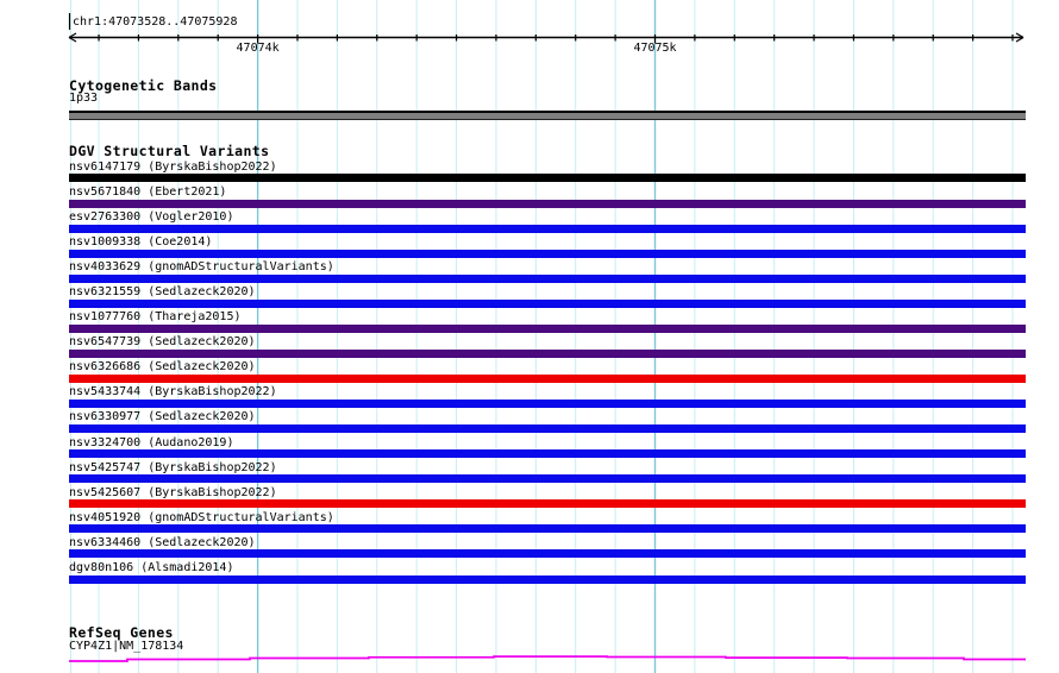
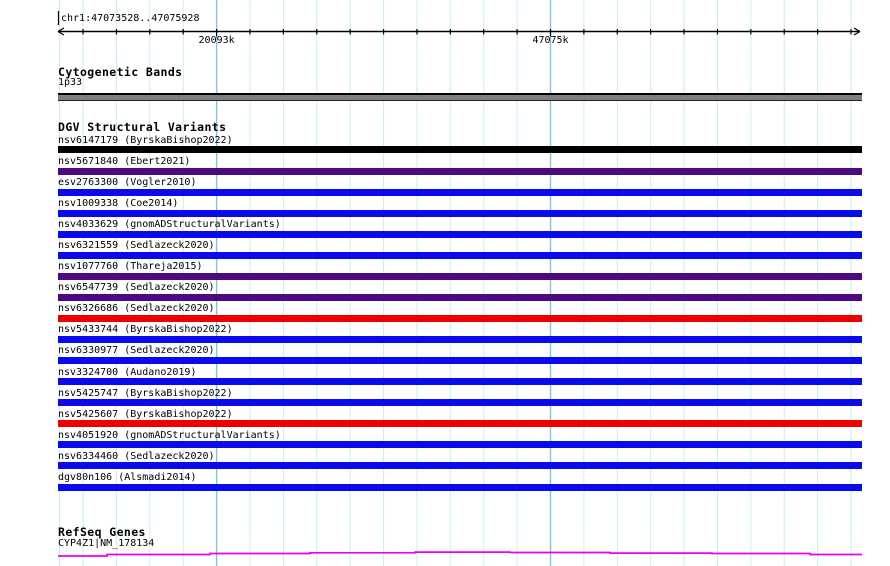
  chr1:47073528..47075928
- 47074k
+ 20093k
  47075k
  Cytogenetic Bands
  1p33
  DGV Structural Variants
  nsv6147179 (ByrskaBishop2022)
  nsv5671840 (Ebert2021)
  esv2763300 (Vogler2010)
  nsv1009338 (Coe2014)
  nsv4033629 (gnomADStructuralVariants)
  nsv6321559 (Sedlazeck2020)
  nsv1077760 (Thareja2015)
  nsv6547739 (Sedlazeck2020)
  nsv6326686 (Sedlazeck2020)
  nsv5433744 (ByrskaBishop2022)
  nsv6330977 (Sedlazeck2020)
  nsv3324700 (Audano2019)
  nsv5425747 (ByrskaBishop2022)
  nsv5425607 (ByrskaBishop2022)
  nsv4051920 (gnomADStructuralVariants)
  nsv6334460 (Sedlazeck2020)
  dgv80n106 (Alsmadi2014)
  RefSeq Genes
  CYP4Z1|NM_178134
